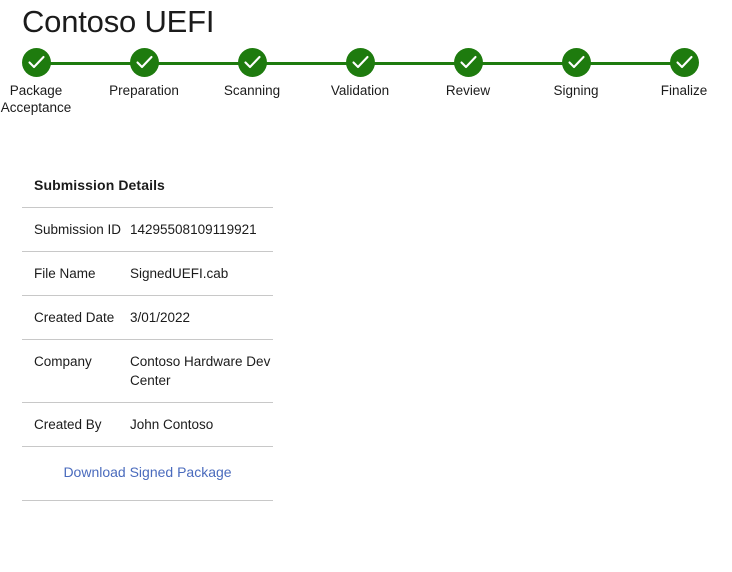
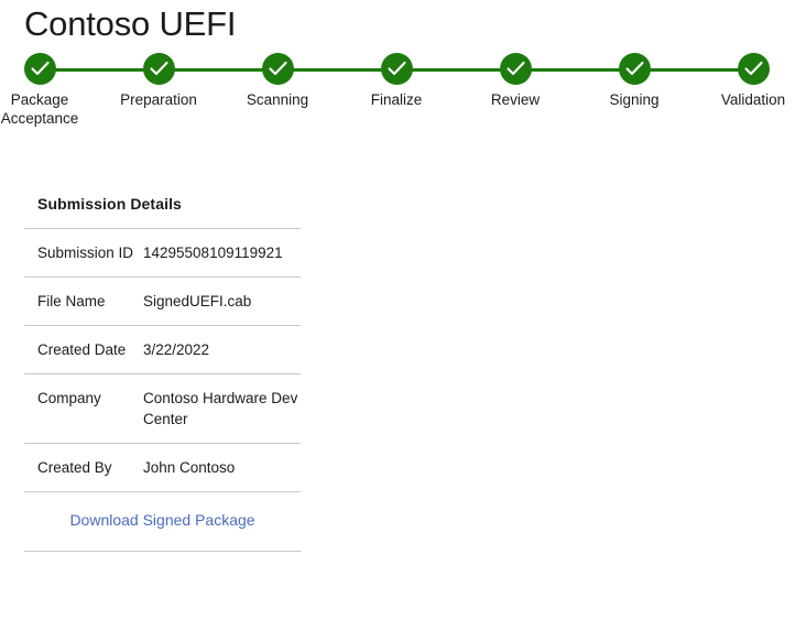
  Contoso UEFI
  Package Acceptance
  Preparation
  Scanning
- Validation
+ Finalize
  Review
  Signing
- Finalize
+ Validation
  Submission Details
  Submission ID
  14295508109119921
  File Name
  SignedUEFI.cab
  Created Date
- 3/01/2022
+ 3/22/2022
  Company
  Contoso Hardware Dev Center
  Created By
  John Contoso
  Download Signed Package
